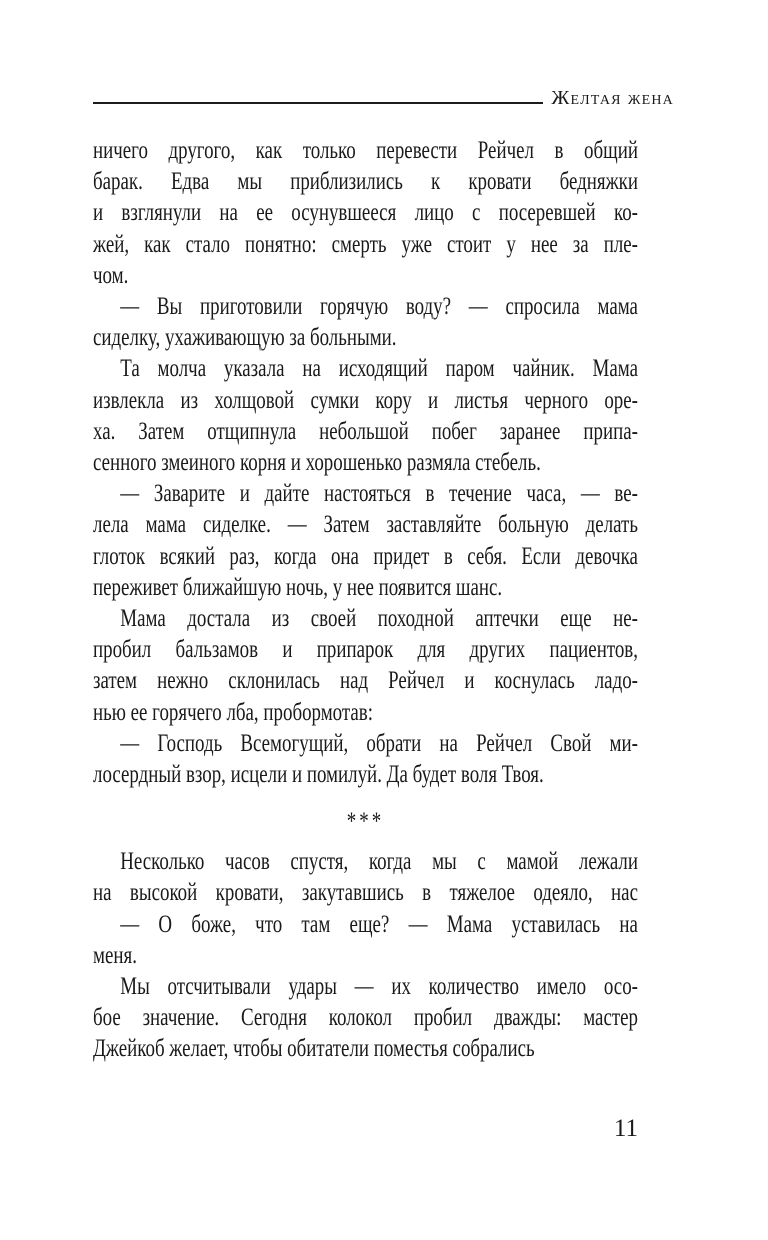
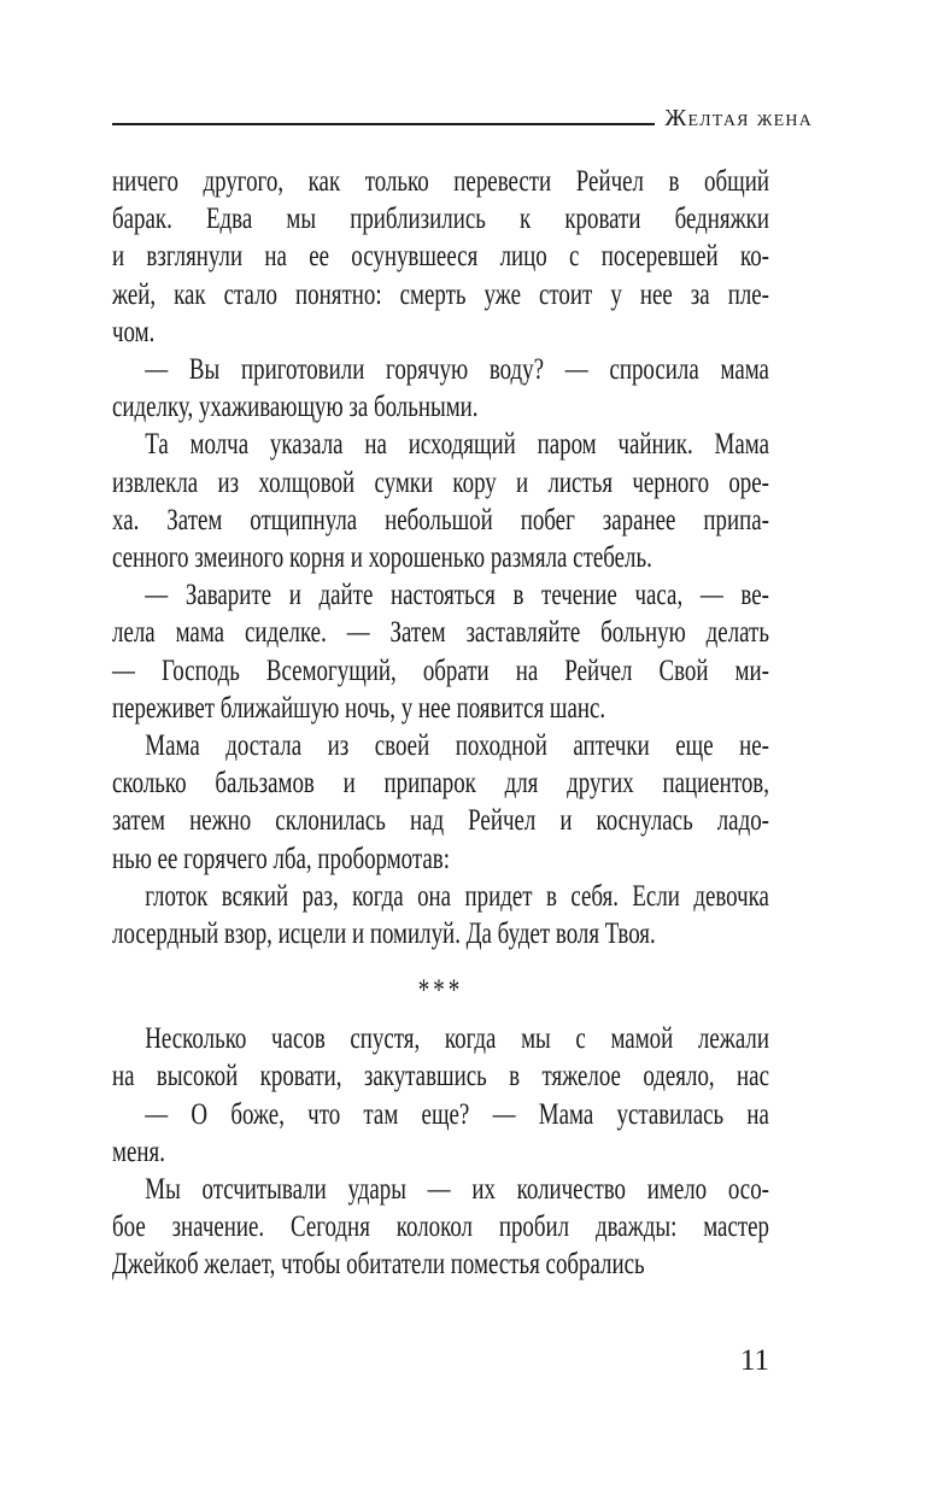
  Желтая жена
  ничего другого, как только перевести Рейчел в общий
  барак. Едва мы приблизились к кровати бедняжки
  и взглянули на ее осунувшееся лицо с посеревшей ко-
  жей, как стало понятно: смерть уже стоит у нее за пле-
  чом.
  — Вы приготовили горячую воду? — спросила мама
  сиделку, ухаживающую за больными.
  Та молча указала на исходящий паром чайник. Мама
  извлекла из холщовой сумки кору и листья черного оре-
  ха. Затем отщипнула небольшой побег заранее припа-
  сенного змеиного корня и хорошенько размяла стебель.
  — Заварите и дайте настояться в течение часа, — ве-
  лела мама сиделке. — Затем заставляйте больную делать
- глоток всякий раз, когда она придет в себя. Если девочка
+ — Господь Всемогущий, обрати на Рейчел Свой ми-
  переживет ближайшую ночь, у нее появится шанс.
  Мама достала из своей походной аптечки еще не-
- пробил бальзамов и припарок для других пациентов,
+ сколько бальзамов и припарок для других пациентов,
  затем нежно склонилась над Рейчел и коснулась ладо-
  нью ее горячего лба, пробормотав:
- — Господь Всемогущий, обрати на Рейчел Свой ми-
+ глоток всякий раз, когда она придет в себя. Если девочка
  лосердный взор, исцели и помилуй. Да будет воля Твоя.
  ***
  Несколько часов спустя, когда мы с мамой лежали
  на высокой кровати, закутавшись в тяжелое одеяло, нас
  — О боже, что там еще? — Мама уставилась на
  меня.
  Мы отсчитывали удары — их количество имело осо-
  бое значение. Сегодня колокол пробил дважды: мастер
  Джейкоб желает, чтобы обитатели поместья собрались
  11
